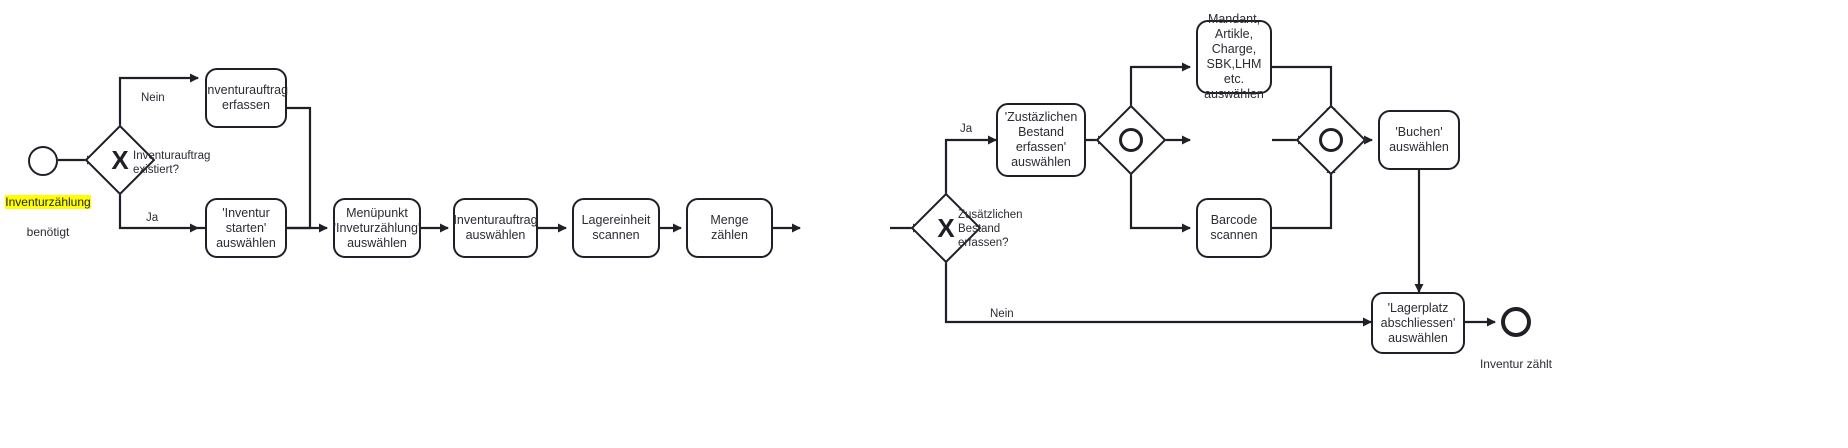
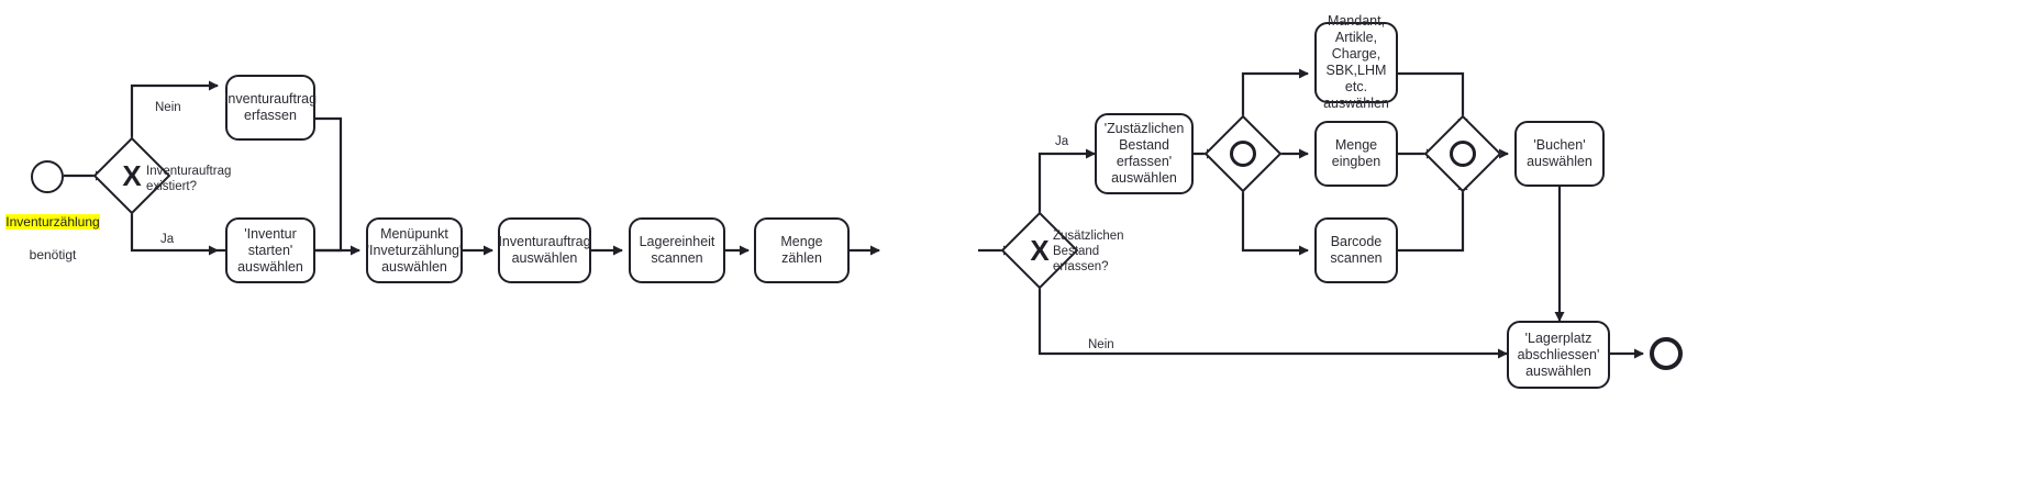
  Inventurzählung
  benötigt
  X
  Inventurauftrag
  existiert?
  Nein
  Ja
  Inventurauftrag
  erfassen
  'Inventur
  starten'
  auswählen
  Menüpunkt
  'Inveturzählung'
  auswählen
  Inventurauftrag
  auswählen
  Lagereinheit
  scannen
  Menge zählen
  X
  Zusätzlichen
  Bestand
  erfassen?
  Ja
  Nein
  'Zustäzlichen
  Bestand
  erfassen'
  auswählen
  Mandant,
  Artikle,
  Charge,
  SBK,LHM etc.
  auswählen
+ Menge eingben
  Barcode
  scannen
  'Buchen'
  auswählen
  'Lagerplatz
  abschliessen'
  auswählen
- Inventur zählt
